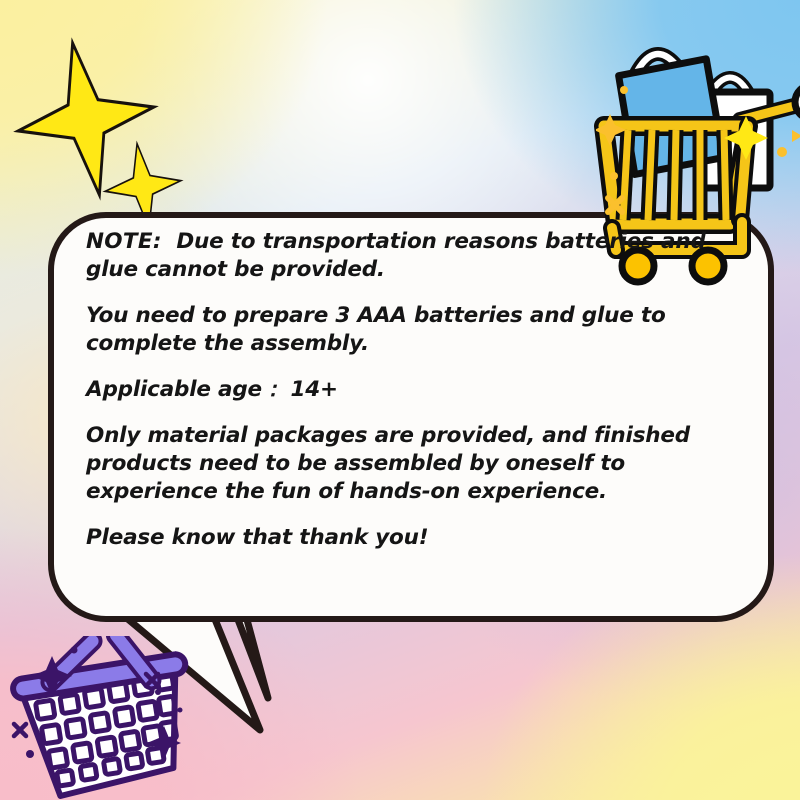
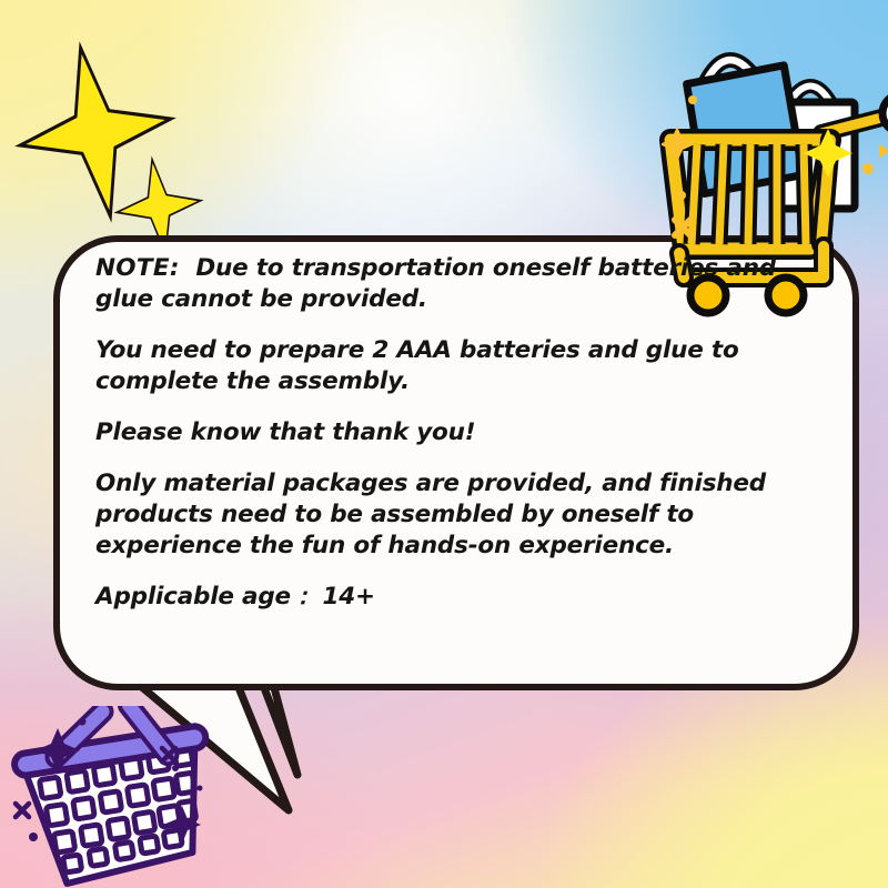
- NOTE: Due to transportation reasons batteries and glue cannot be provided.
+ NOTE: Due to transportation oneself batteries and glue cannot be provided.
- You need to prepare 3 AAA batteries and glue to complete the assembly.
+ You need to prepare 2 AAA batteries and glue to complete the assembly.
- Applicable age： 14+
+ Please know that thank you!
  Only material packages are provided, and finished products need to be assembled by oneself to experience the fun of hands-on experience.
- Please know that thank you!
+ Applicable age： 14+
